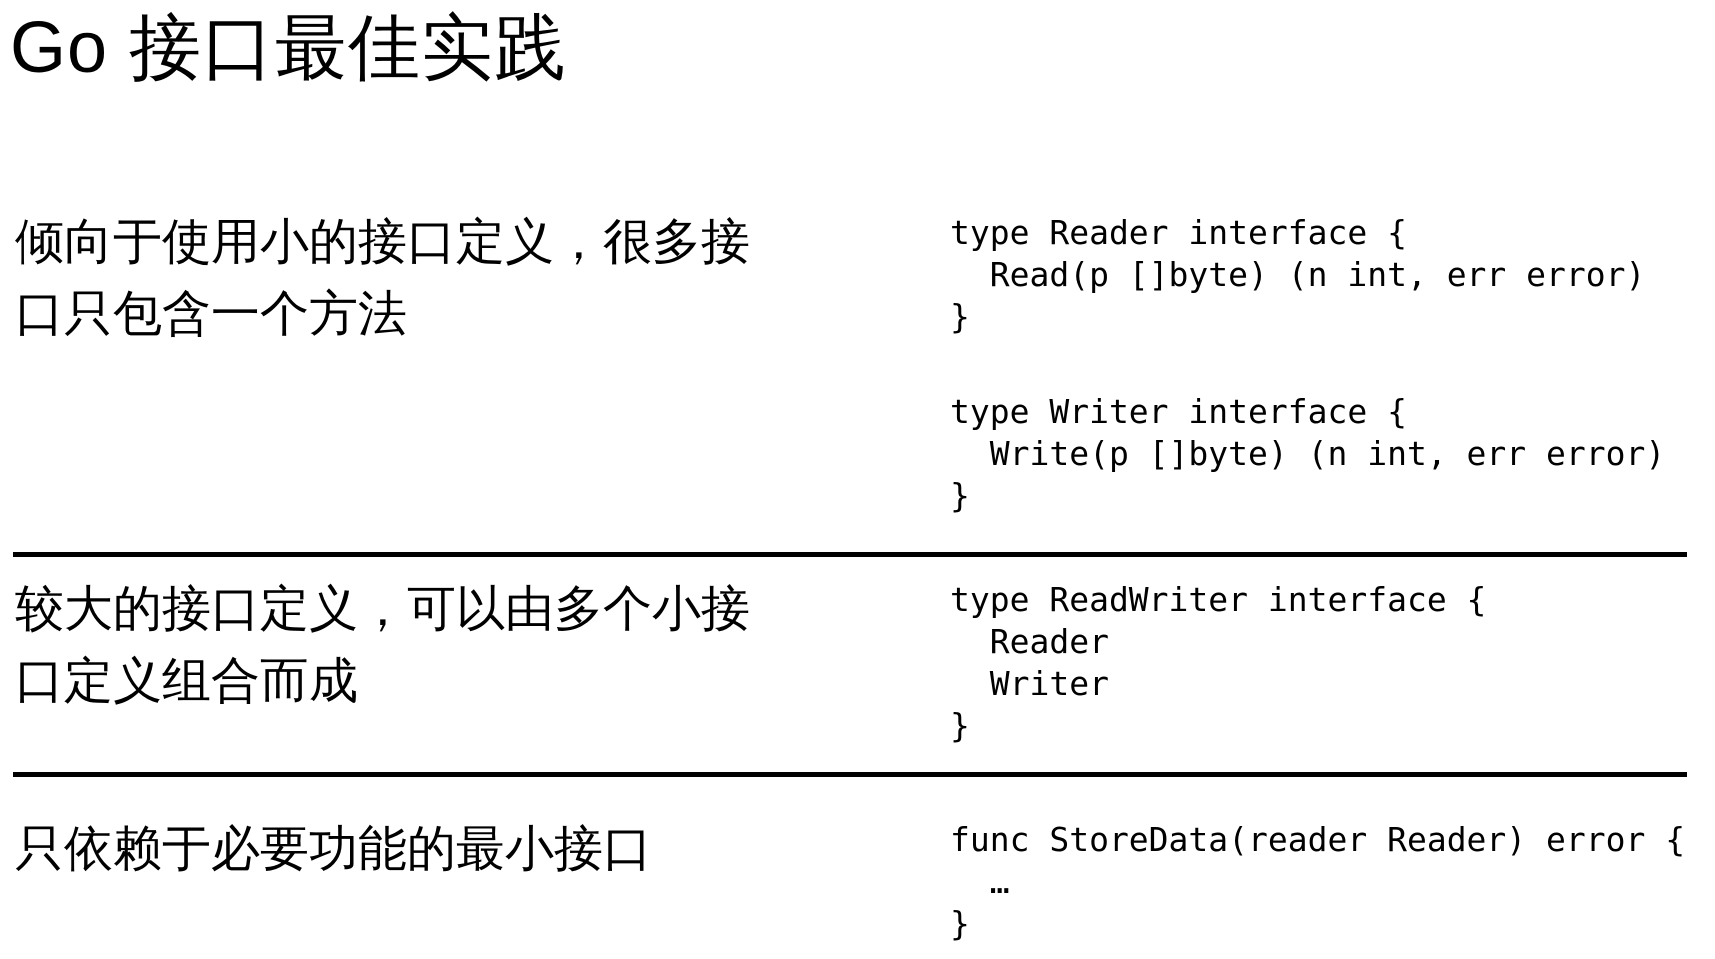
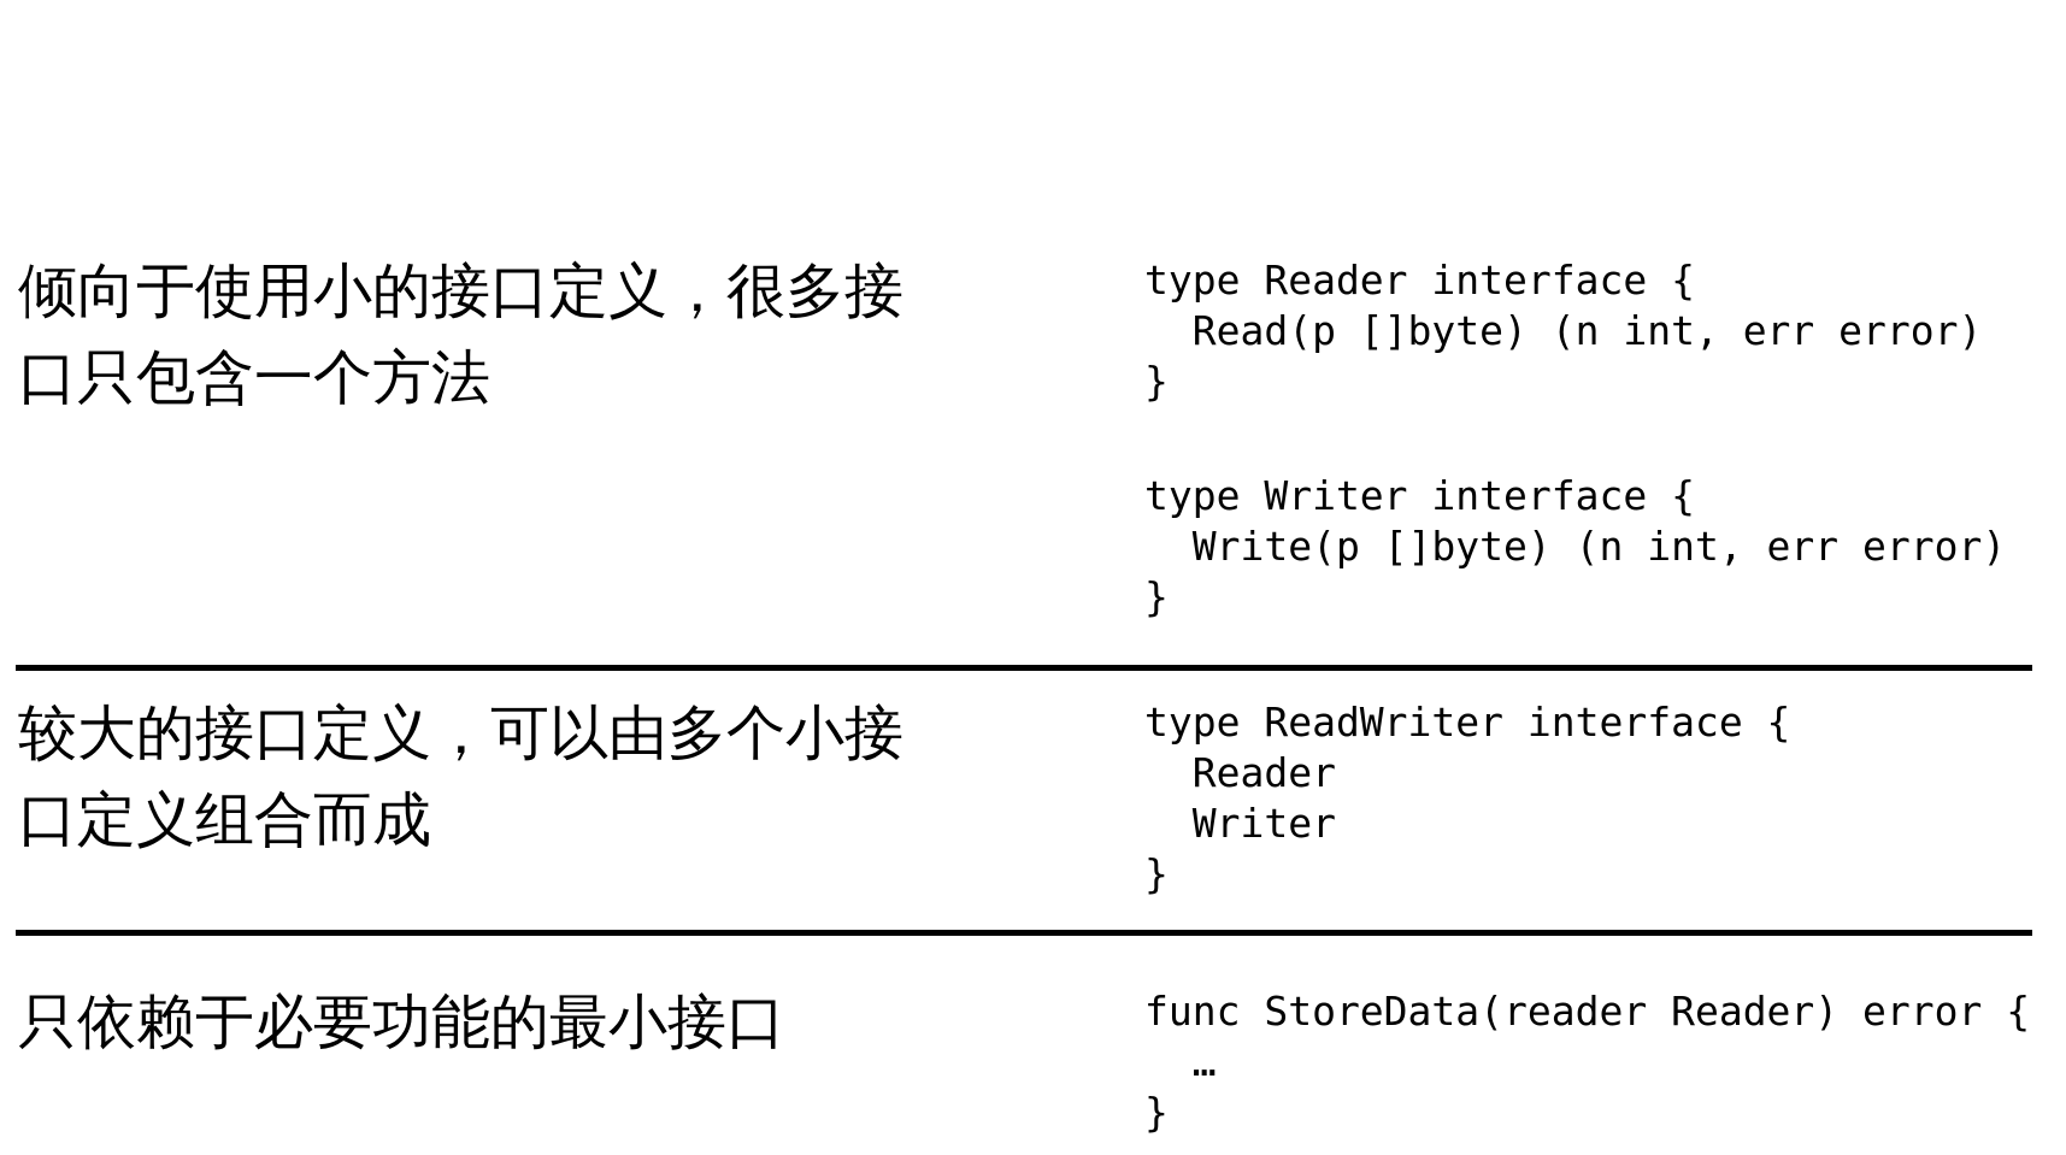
- Go 接口最佳实践
  倾向于使用小的接口定义，很多接
  口只包含一个方法
  type Reader interface {
  Read(p []byte) (n int, err error)
  }
  type Writer interface {
  Write(p []byte) (n int, err error)
  }
  较大的接口定义，可以由多个小接
  口定义组合而成
  type ReadWriter interface {
  Reader
  Writer
  }
  只依赖于必要功能的最小接口
  func StoreData(reader Reader) error {
  …
  }
